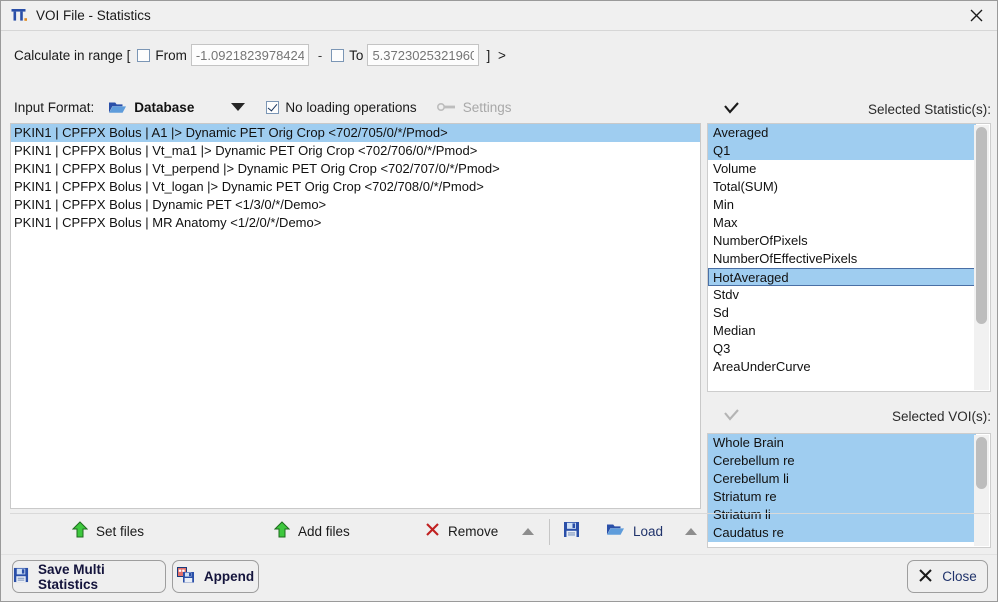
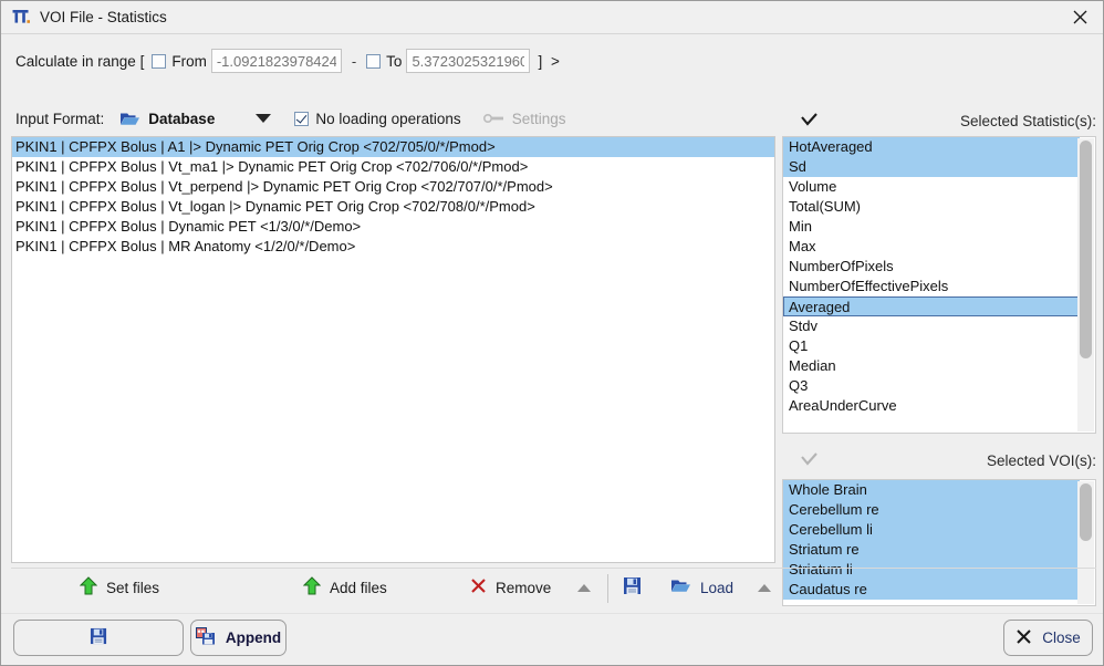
  VOI File - Statistics
  Calculate in range [
  From
  -1.0921823978424
  -
  To
  5.3723025321960
  ] >
  Input Format:
  Database
  No loading operations
  Settings
  PKIN1 | CPFPX Bolus | A1 |> Dynamic PET Orig Crop <702/705/0/*/Pmod>
  PKIN1 | CPFPX Bolus | Vt_ma1 |> Dynamic PET Orig Crop <702/706/0/*/Pmod>
  PKIN1 | CPFPX Bolus | Vt_perpend |> Dynamic PET Orig Crop <702/707/0/*/Pmod>
  PKIN1 | CPFPX Bolus | Vt_logan |> Dynamic PET Orig Crop <702/708/0/*/Pmod>
  PKIN1 | CPFPX Bolus | Dynamic PET <1/3/0/*/Demo>
  PKIN1 | CPFPX Bolus | MR Anatomy <1/2/0/*/Demo>
  Selected Statistic(s):
- Averaged
+ HotAveraged
- Q1
+ Sd
  Volume
  Total(SUM)
  Min
  Max
  NumberOfPixels
  NumberOfEffectivePixels
- HotAveraged
+ Averaged
  Stdv
- Sd
+ Q1
  Median
  Q3
  AreaUnderCurve
  Selected VOI(s):
  Whole Brain
  Cerebellum re
  Cerebellum li
  Striatum re
  Striatum li
  Caudatus re
  Set files
  Add files
  Remove
  Load
- Save Multi Statistics
  Append
  Close
